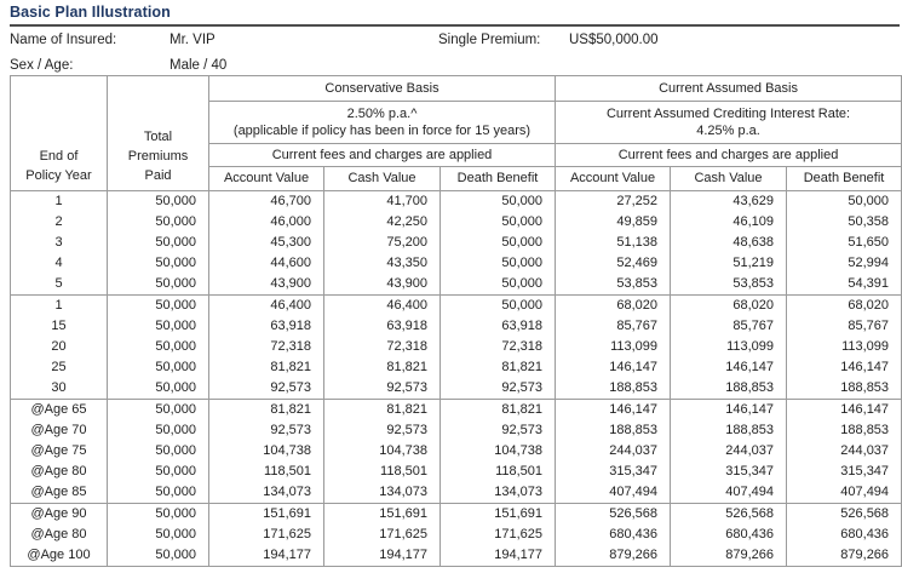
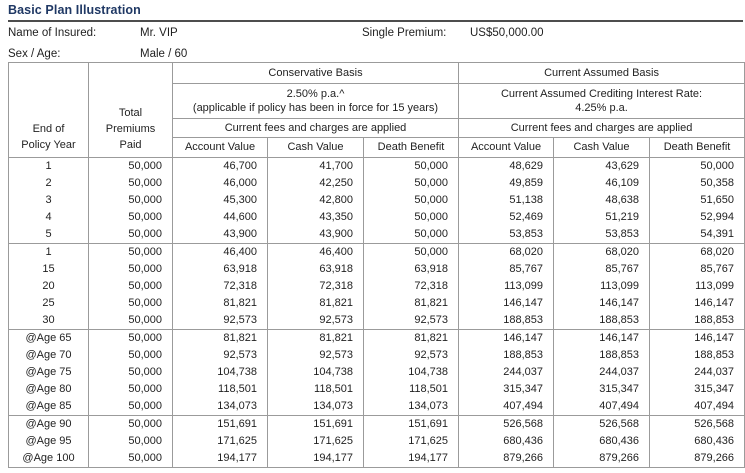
  Basic Plan Illustration
  Name of Insured:
  Mr. VIP
  Single Premium:
  US$50,000.00
  Sex / Age:
- Male / 40
+ Male / 60
  End of Policy Year	Total Premiums Paid	Conservative Basis	Current Assumed Basis
  2.50% p.a.^ (applicable if policy has been in force for 15 years)	Current Assumed Crediting Interest Rate: 4.25% p.a.
  Current fees and charges are applied	Current fees and charges are applied
  Account Value	Cash Value	Death Benefit	Account Value	Cash Value	Death Benefit
- 1	50,000	46,700	41,700	50,000	27,252	43,629	50,000
+ 1	50,000	46,700	41,700	50,000	48,629	43,629	50,000
  2	50,000	46,000	42,250	50,000	49,859	46,109	50,358
- 3	50,000	45,300	75,200	50,000	51,138	48,638	51,650
+ 3	50,000	45,300	42,800	50,000	51,138	48,638	51,650
  4	50,000	44,600	43,350	50,000	52,469	51,219	52,994
  5	50,000	43,900	43,900	50,000	53,853	53,853	54,391
  1	50,000	46,400	46,400	50,000	68,020	68,020	68,020
  15	50,000	63,918	63,918	63,918	85,767	85,767	85,767
  20	50,000	72,318	72,318	72,318	113,099	113,099	113,099
  25	50,000	81,821	81,821	81,821	146,147	146,147	146,147
  30	50,000	92,573	92,573	92,573	188,853	188,853	188,853
  @Age 65	50,000	81,821	81,821	81,821	146,147	146,147	146,147
  @Age 70	50,000	92,573	92,573	92,573	188,853	188,853	188,853
  @Age 75	50,000	104,738	104,738	104,738	244,037	244,037	244,037
  @Age 80	50,000	118,501	118,501	118,501	315,347	315,347	315,347
  @Age 85	50,000	134,073	134,073	134,073	407,494	407,494	407,494
  @Age 90	50,000	151,691	151,691	151,691	526,568	526,568	526,568
- @Age 80	50,000	171,625	171,625	171,625	680,436	680,436	680,436
+ @Age 95	50,000	171,625	171,625	171,625	680,436	680,436	680,436
  @Age 100	50,000	194,177	194,177	194,177	879,266	879,266	879,266
